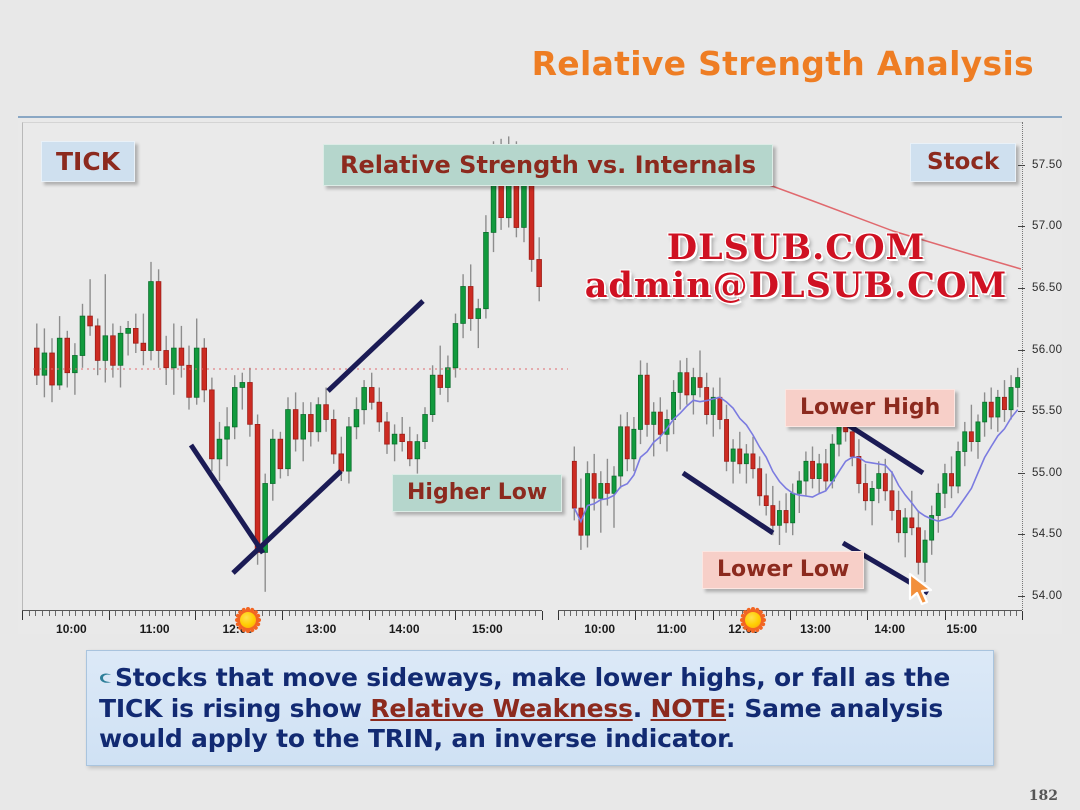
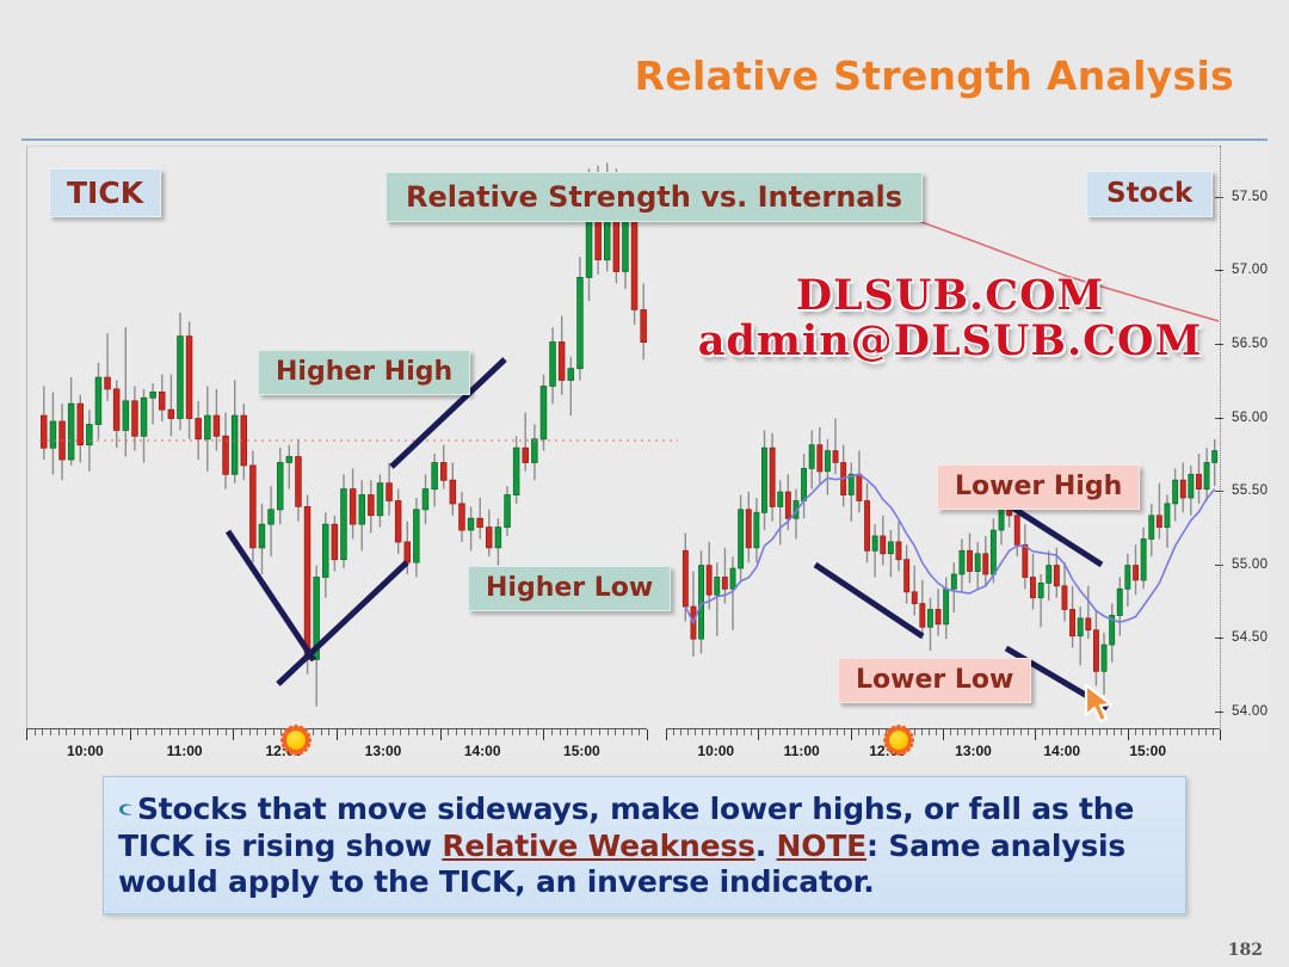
  Relative Strength Analysis
  TICK
  Relative Strength vs. Internals
  Stock
+ Higher High
  Higher Low
  Lower High
  Lower Low
  DLSUB.COM
  admin@DLSUB.COM
  57.50
  57.00
  56.50
  56.00
  55.50
  55.00
  54.50
  54.00
  10:00
  11:00
  13:00
  14:00
  15:00
  10:00
  11:00
  13:00
  14:00
  15:00
- Stocks that move sideways, make lower highs, or fall as the TICK is rising show Relative Weakness. NOTE: Same analysis would apply to the TRIN, an inverse indicator.
+ Stocks that move sideways, make lower highs, or fall as the TICK is rising show Relative Weakness. NOTE: Same analysis would apply to the TICK, an inverse indicator.
  182
